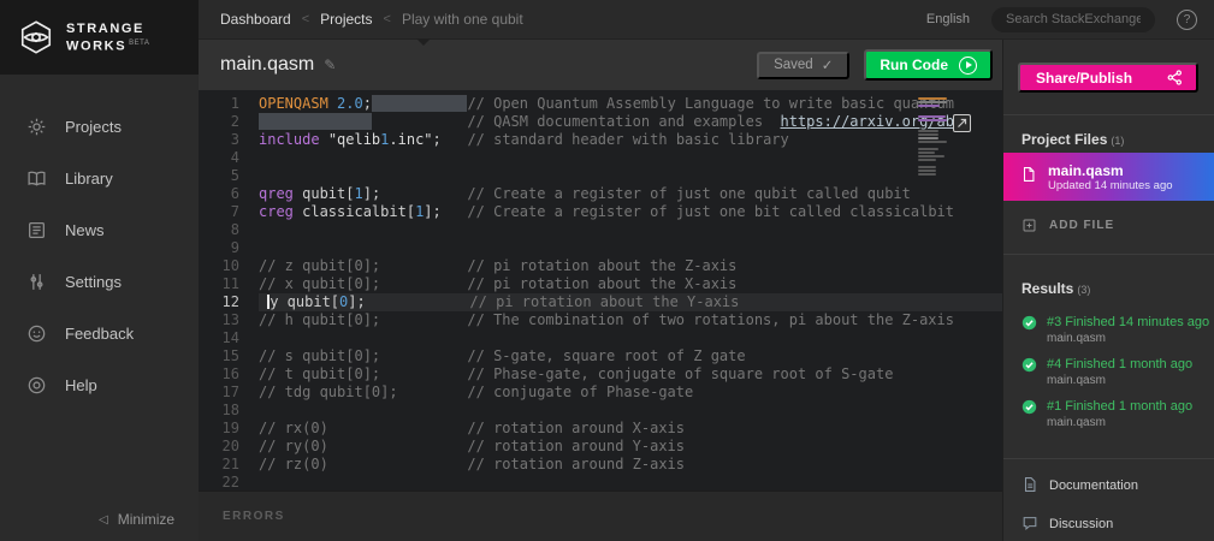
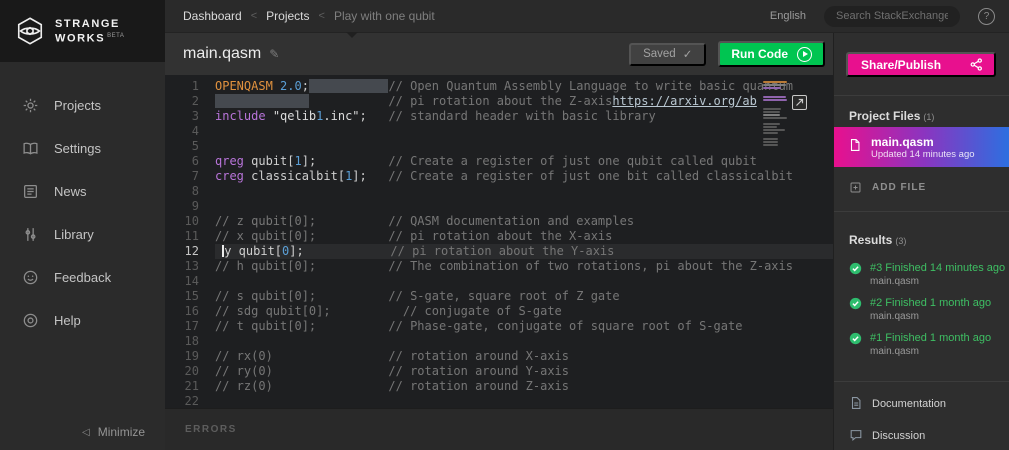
  STRANGE
  Projects
- Library
+ Settings
  News
- Settings
+ Library
  Feedback
  Help
  ◁
  Minimize
  Dashboard
  <
  Projects
  <
  Play with one qubit
  English
  Search StackExchange
  ?
  main.qasm
  ✎
  Saved
  ✓
  Run Code
  1
  2
  3
  4
  5
  6
  7
  8
  9
  10
  11
  12
  13
  14
  15
  16
  17
  18
  19
  20
  21
  22
  OPENQASM 2.0; // Open Quantum Assembly Language to write basic quantum
- // QASM documentation and examples https://arxiv.org/ab
+ // pi rotation about the Z-axishttps://arxiv.org/ab
  include "qelib1.inc"; // standard header with basic library
  qreg qubit[1]; // Create a register of just one qubit called qubit
  creg classicalbit[1]; // Create a register of just one bit called classicalbit
- // z qubit[0]; // pi rotation about the Z-axis
+ // z qubit[0]; // QASM documentation and examples
  // x qubit[0]; // pi rotation about the X-axis
  y qubit[0]; // pi rotation about the Y-axis
  // h qubit[0]; // The combination of two rotations, pi about the Z-axis
  // s qubit[0]; // S-gate, square root of Z gate
+ // sdg qubit[0]; // conjugate of S-gate
  // t qubit[0]; // Phase-gate, conjugate of square root of S-gate
- // tdg qubit[0]; // conjugate of Phase-gate
  // rx(0) // rotation around X-axis
  // ry(0) // rotation around Y-axis
  // rz(0) // rotation around Z-axis
  ERRORS
  Share/Publish
  Project Files (1)
  main.qasm
  Updated 14 minutes ago
  ADD FILE
  Results (3)
  #3 Finished 14 minutes ago
  main.qasm
- #4 Finished 1 month ago
+ #2 Finished 1 month ago
  main.qasm
  #1 Finished 1 month ago
  main.qasm
  Documentation
  Discussion
